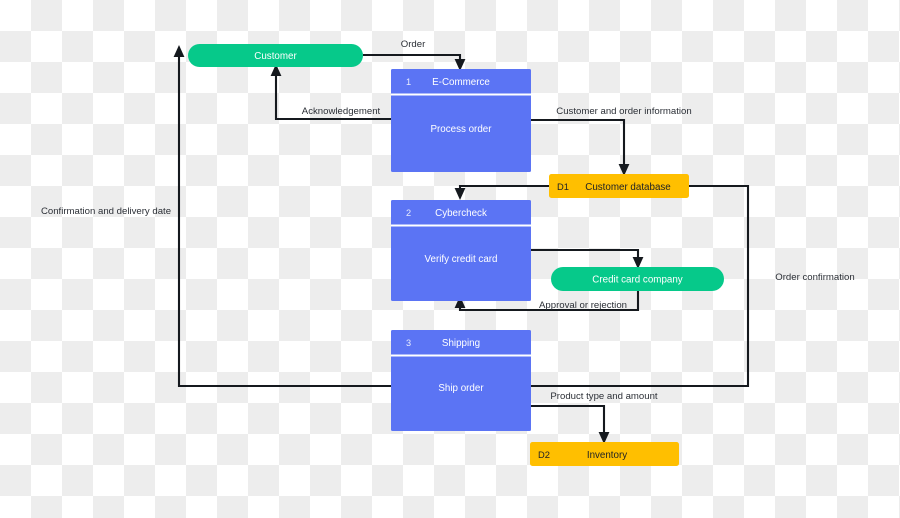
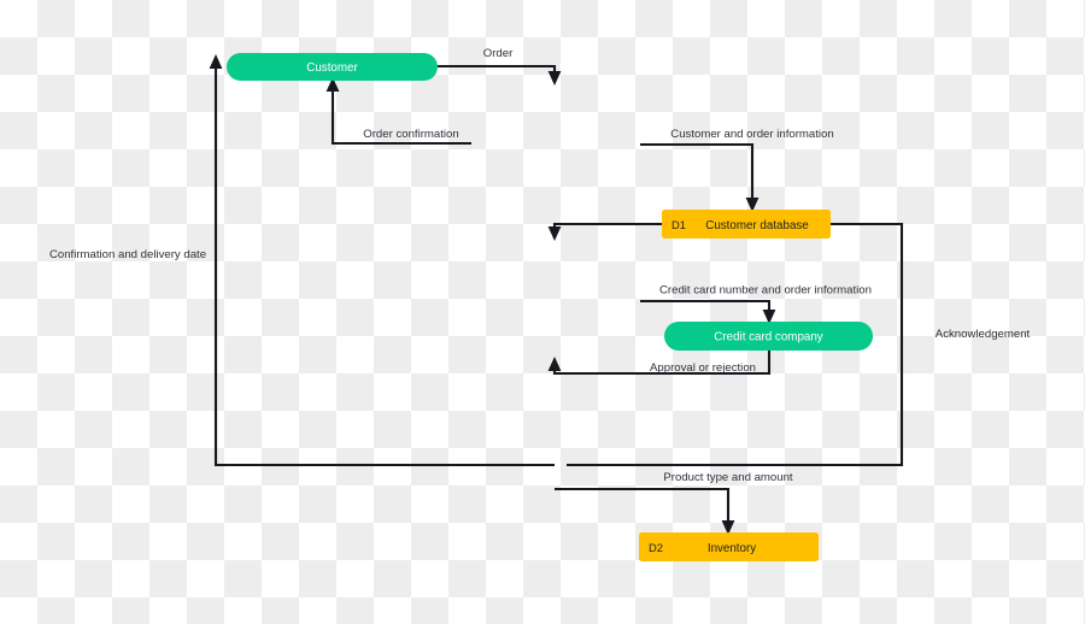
- 1
- E-Commerce
- Process order
- 2
- Cybercheck
- Verify credit card
- 3
- Shipping
- Ship order
  Customer
  Credit card company
  D1
  Customer database
  D2
  Inventory
  Order
- Acknowledgement
+ Order confirmation
  Customer and order information
+ Credit card number and order information
  Approval or rejection
  Product type and amount
  Confirmation and delivery date
- Order confirmation
+ Acknowledgement
